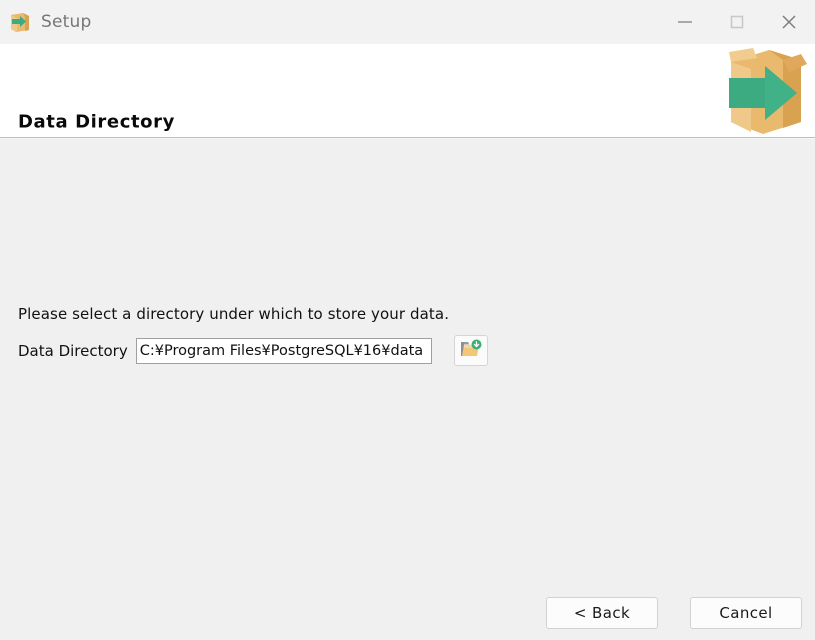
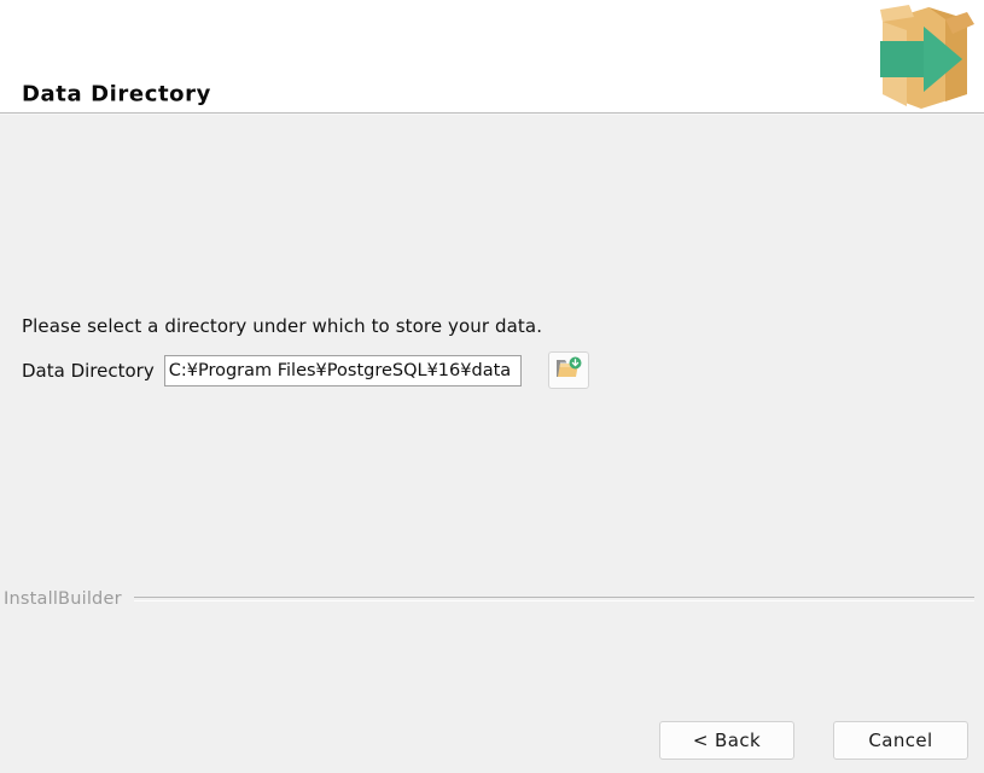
- Setup
  Data Directory
  Please select a directory under which to store your data.
  Data Directory
  C:¥Program Files¥PostgreSQL¥16¥data
+ InstallBuilder
  < Back
  Cancel
